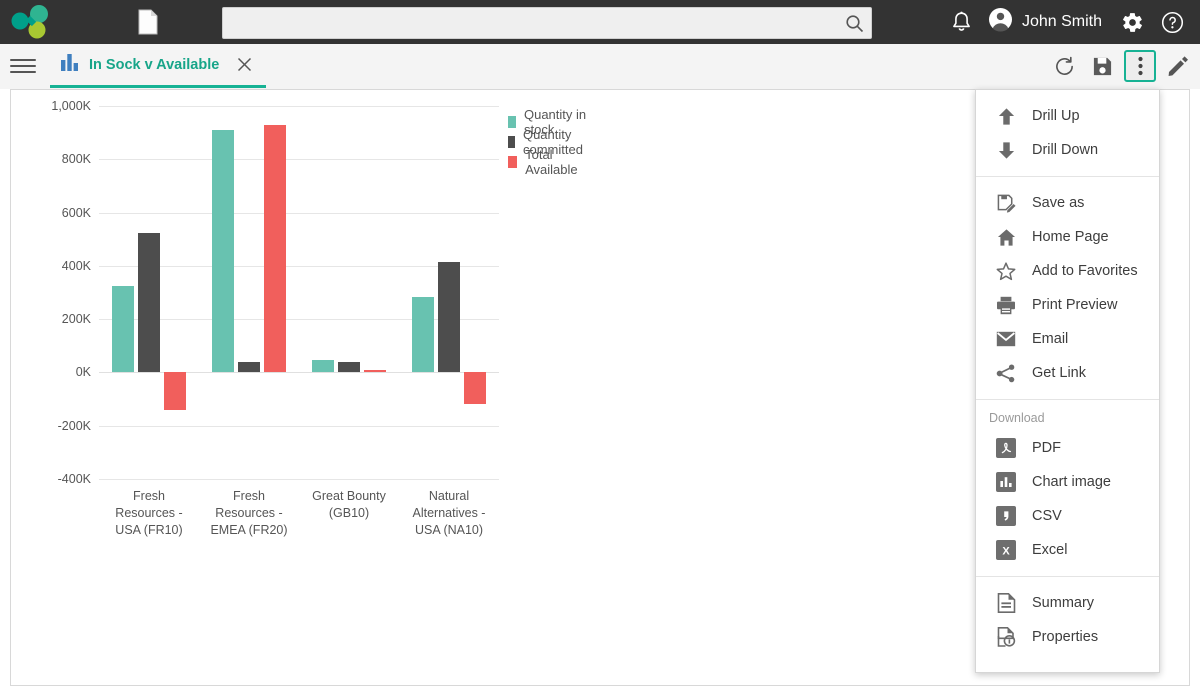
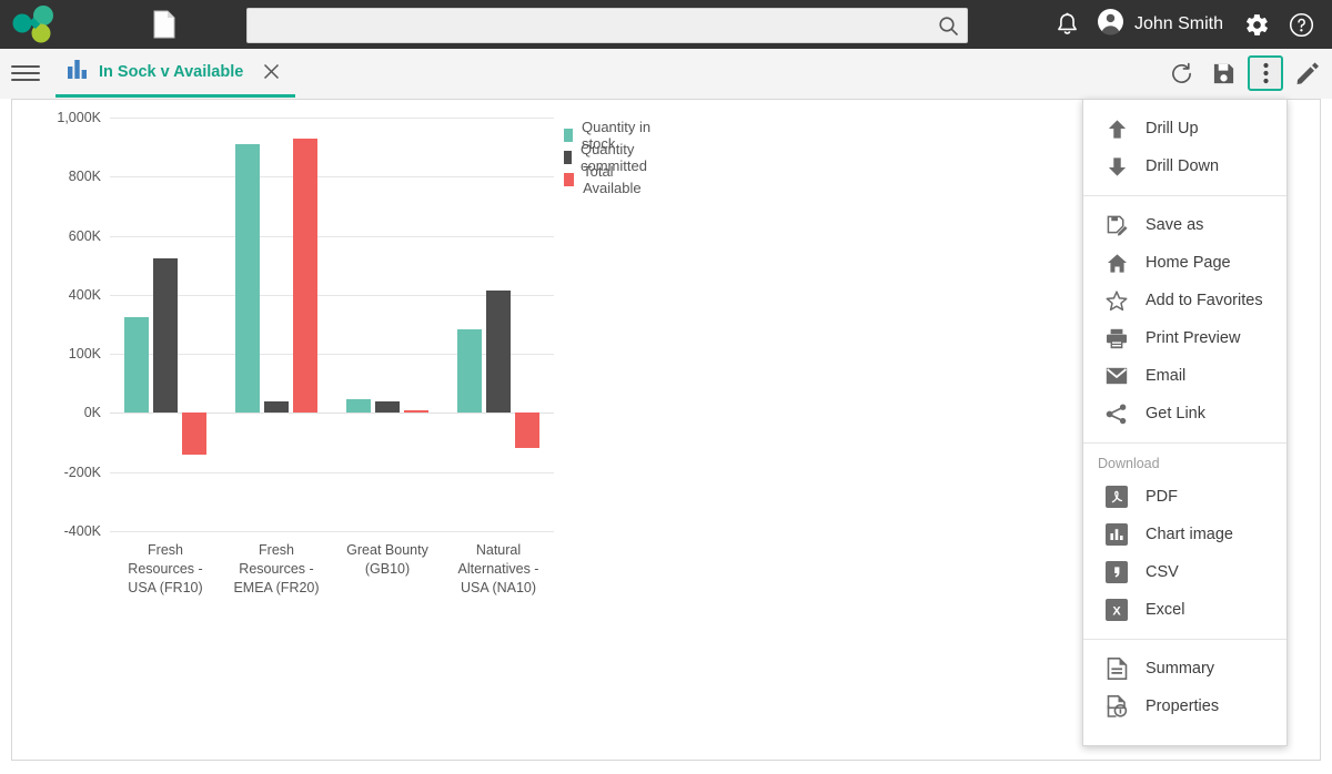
  John Smith
  In Sock v Available
  1,000K
  800K
  600K
  400K
- 200K
+ 100K
  0K
  -200K
  -400K
  Fresh
  Resources -
  USA (FR10)
  Fresh
  Resources -
  EMEA (FR20)
  Great Bounty
  (GB10)
  Natural
  Alternatives -
  USA (NA10)
  Quantity in stock
  Quantity committed
  Total Available
  Drill Up
  Drill Down
  Save as
  Home Page
  Add to Favorites
  Print Preview
  Email
  Get Link
  Download
  PDF
  Chart image
  CSV
  X
  Excel
  Summary
  Properties
